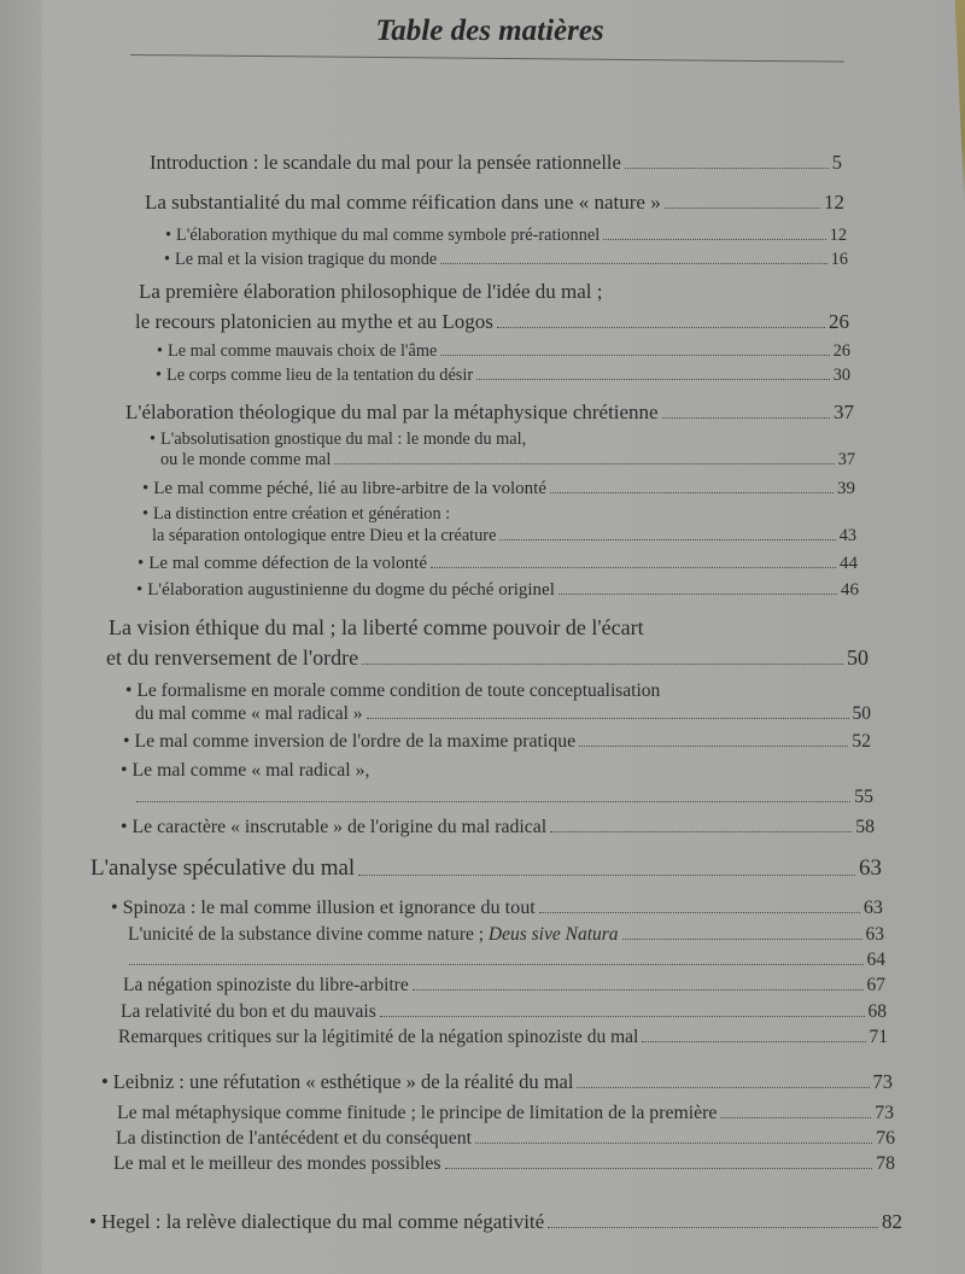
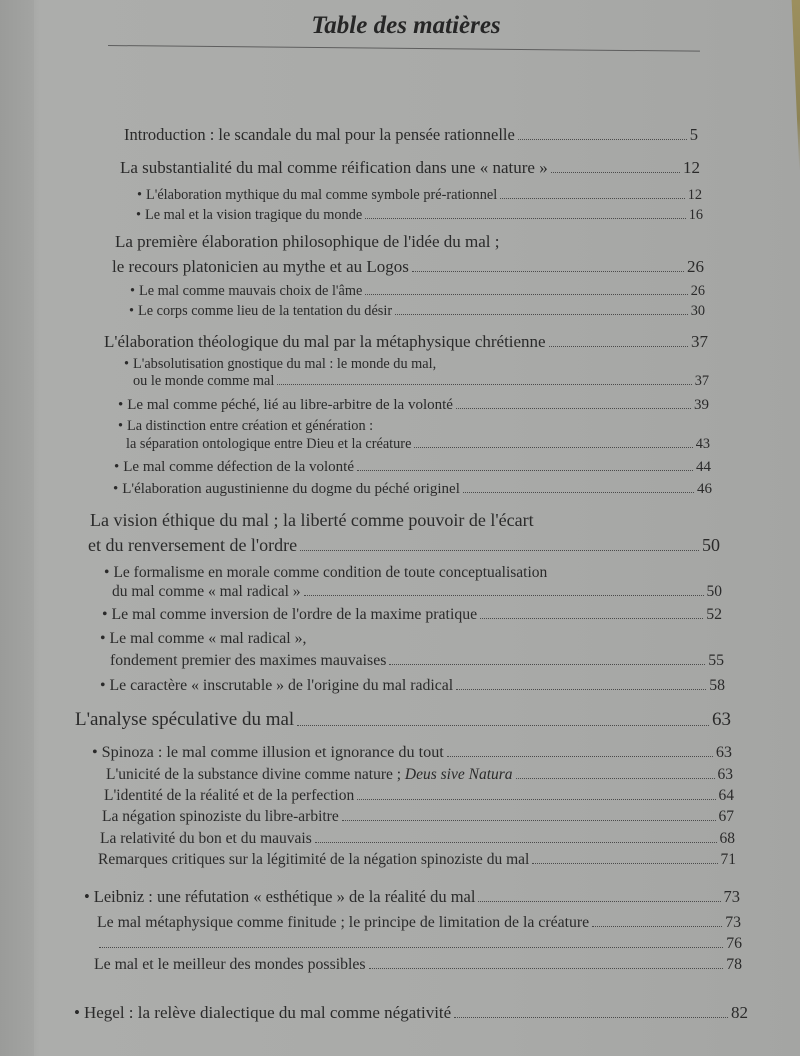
  Table des matières
  Introduction : le scandale du mal pour la pensée rationnelle
  5
  La substantialité du mal comme réification dans une « nature »
  12
  L'élaboration mythique du mal comme symbole pré-rationnel
  12
  Le mal et la vision tragique du monde
  16
  La première élaboration philosophique de l'idée du mal ;
  le recours platonicien au mythe et au Logos
  26
  Le mal comme mauvais choix de l'âme
  26
  Le corps comme lieu de la tentation du désir
  30
  L'élaboration théologique du mal par la métaphysique chrétienne
  37
  L'absolutisation gnostique du mal : le monde du mal,
  ou le monde comme mal
  37
  Le mal comme péché, lié au libre-arbitre de la volonté
  39
  La distinction entre création et génération :
  la séparation ontologique entre Dieu et la créature
  43
  Le mal comme défection de la volonté
  44
  L'élaboration augustinienne du dogme du péché originel
  46
  La vision éthique du mal ; la liberté comme pouvoir de l'écart
  et du renversement de l'ordre
  50
  Le formalisme en morale comme condition de toute conceptualisation
  du mal comme « mal radical »
  50
  Le mal comme inversion de l'ordre de la maxime pratique
  52
  Le mal comme « mal radical »,
+ fondement premier des maximes mauvaises
  55
  Le caractère « inscrutable » de l'origine du mal radical
  58
  L'analyse spéculative du mal
  63
  Spinoza : le mal comme illusion et ignorance du tout
  63
  L'unicité de la substance divine comme nature ; Deus sive Natura
  63
+ L'identité de la réalité et de la perfection
  64
  La négation spinoziste du libre-arbitre
  67
  La relativité du bon et du mauvais
  68
  Remarques critiques sur la légitimité de la négation spinoziste du mal
  71
  Leibniz : une réfutation « esthétique » de la réalité du mal
  73
- Le mal métaphysique comme finitude ; le principe de limitation de la première
+ Le mal métaphysique comme finitude ; le principe de limitation de la créature
  73
- La distinction de l'antécédent et du conséquent
  76
  Le mal et le meilleur des mondes possibles
  78
  Hegel : la relève dialectique du mal comme négativité
  82
